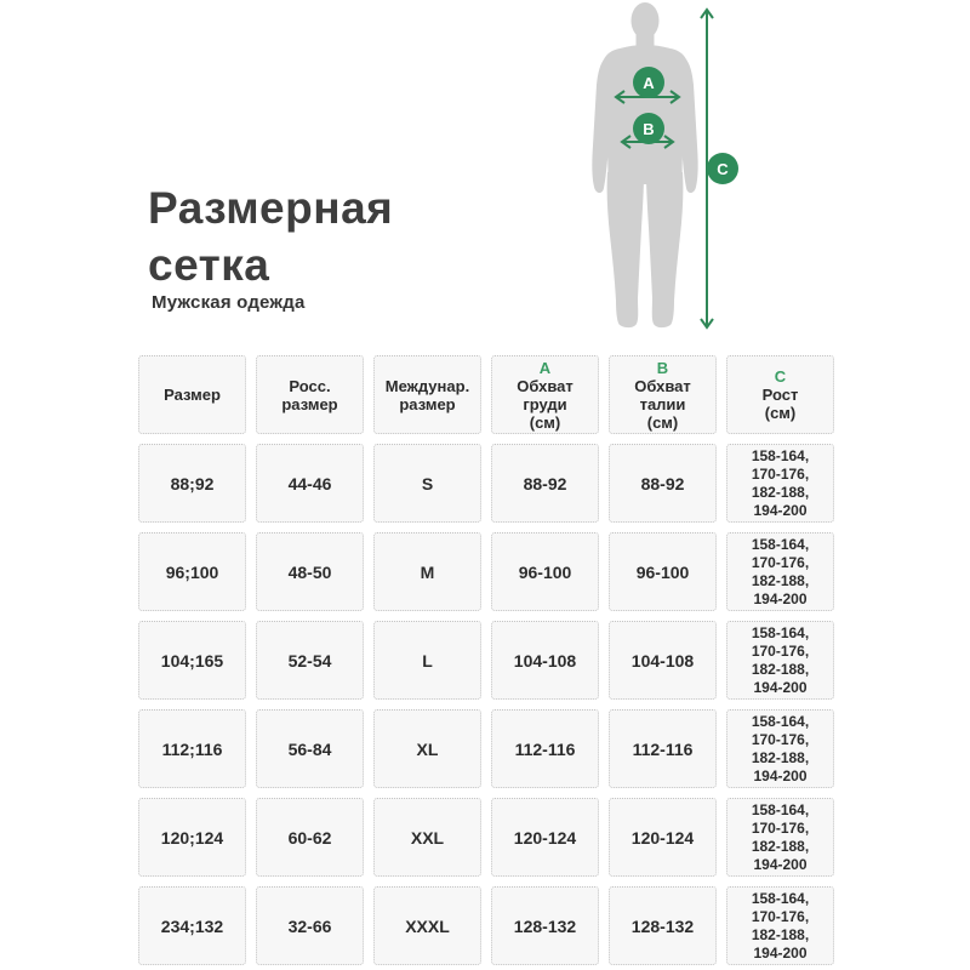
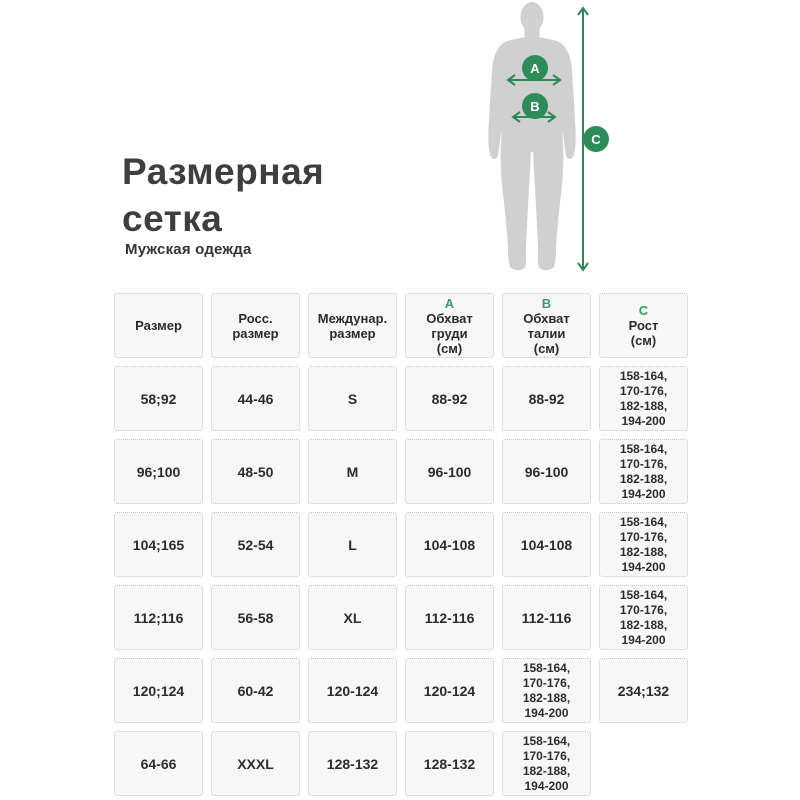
  Размерная
  сетка
  Мужская одежда
  A
  B
  C
  Размер
  Росс.
  размер
  Междунар.
  размер
  A
  Обхват
  груди
  (см)
  B
  Обхват
  талии
  (см)
  C
  Рост
  (см)
- 88;92
+ 58;92
  44-46
  S
  88-92
  88-92
  158-164,
  170-176,
  182-188,
  194-200
  96;100
  48-50
  M
  96-100
  96-100
  158-164,
  170-176,
  182-188,
  194-200
  104;165
  52-54
  L
  104-108
  104-108
  158-164,
  170-176,
  182-188,
  194-200
  112;116
- 56-84
+ 56-58
  XL
  112-116
  112-116
  158-164,
  170-176,
  182-188,
  194-200
  120;124
- 60-62
+ 60-42
- XXL
  120-124
  120-124
  158-164,
  170-176,
  182-188,
  194-200
  234;132
- 32-66
+ 64-66
  XXXL
  128-132
  128-132
  158-164,
  170-176,
  182-188,
  194-200
